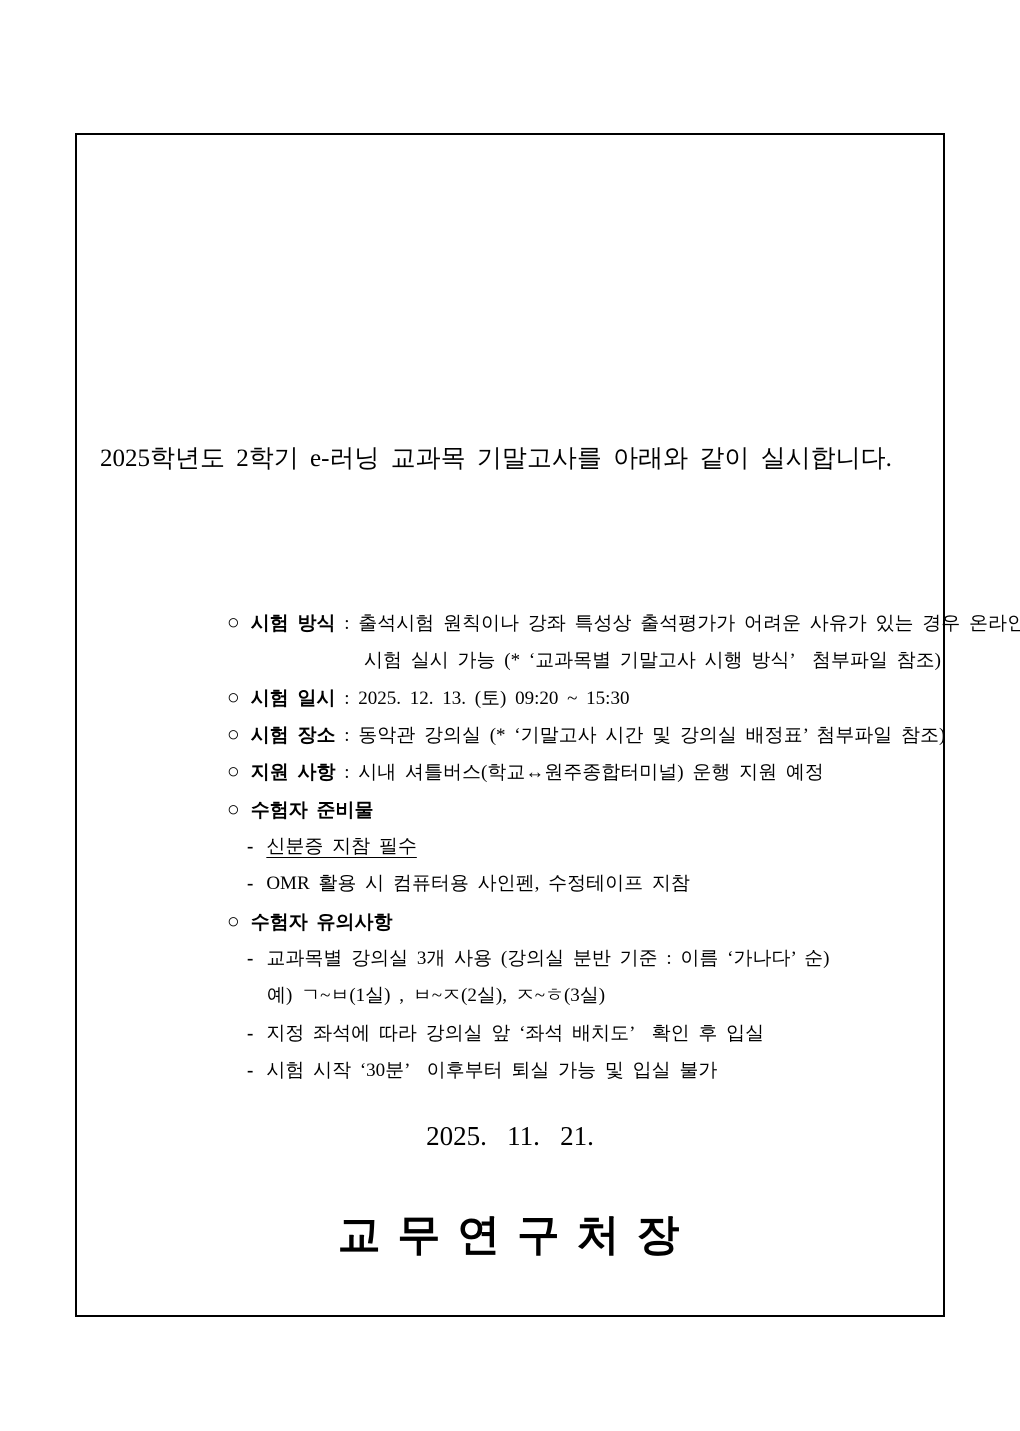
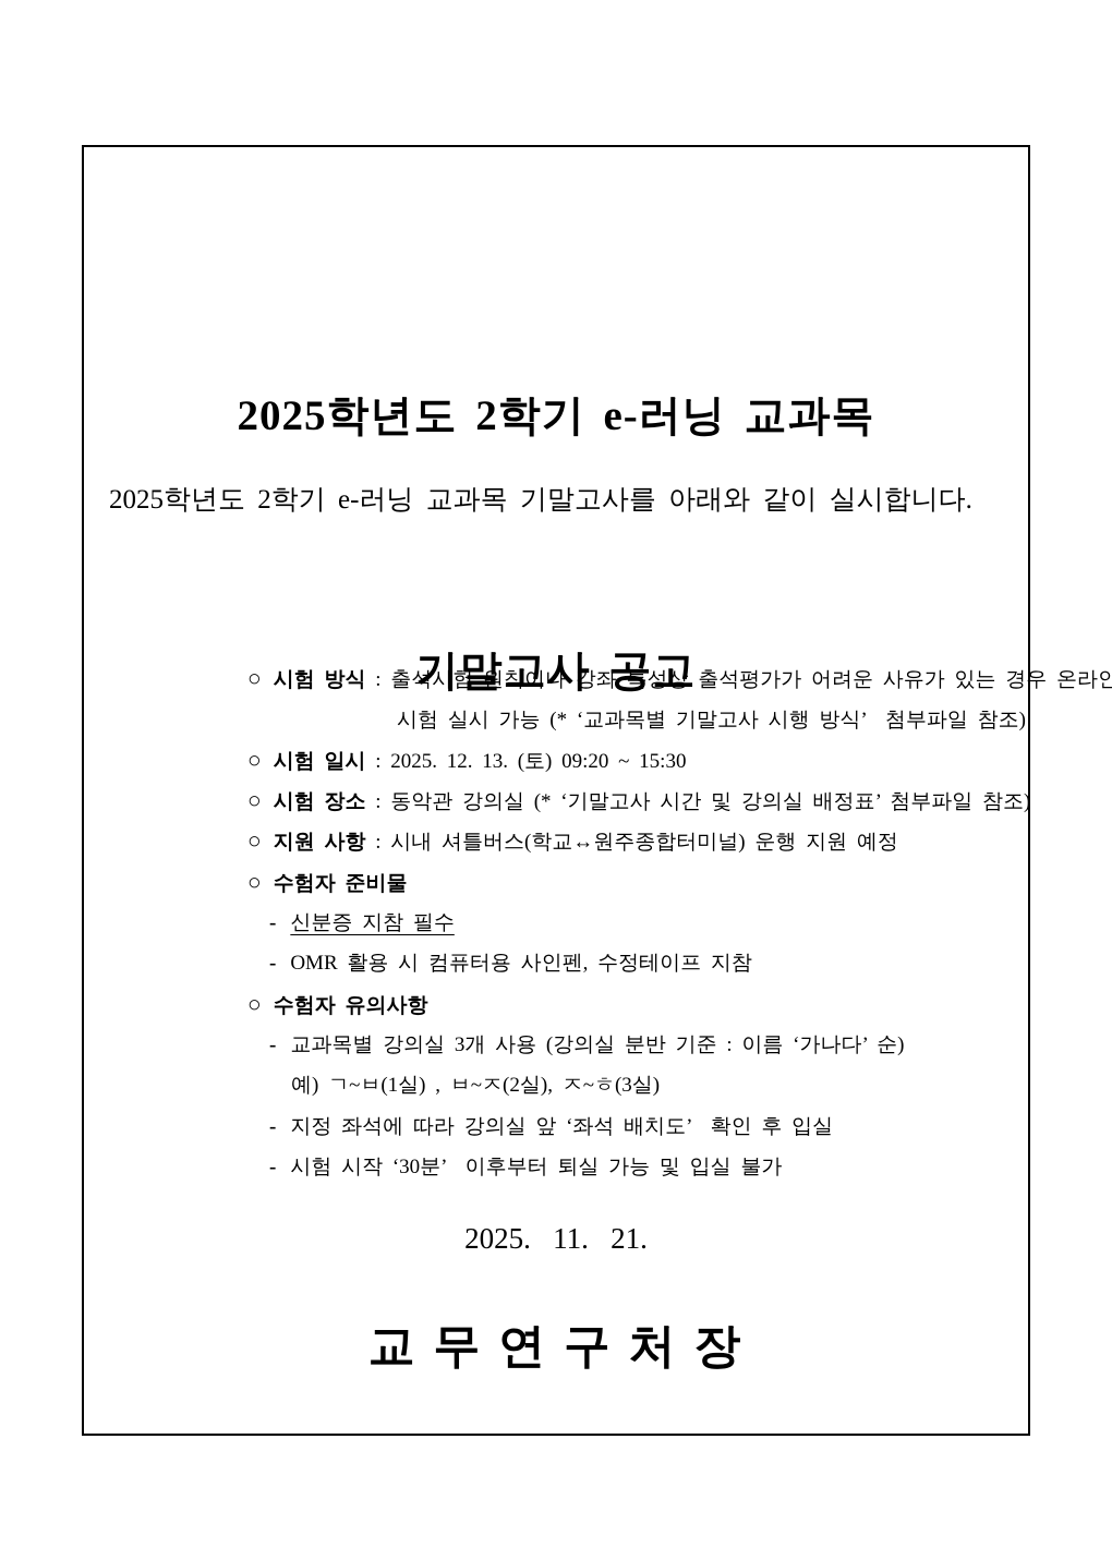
+ 2025학년도 2학기 e-러닝 교과목
+ 기말고사 공고
  2025학년도 2학기 e-러닝 교과목 기말고사를 아래와 같이 실시합니다.
  ○ 시험 방식 : 출석시험 원칙이나 강좌 특성상 출석평가가 어려운 사유가 있는 경우 온라인
  시험 실시 가능 (* ‘교과목별 기말고사 시행 방식’ 첨부파일 참조)
  ○ 시험 일시 : 2025. 12. 13. (토) 09:20 ~ 15:30
  ○ 시험 장소 : 동악관 강의실 (* ‘기말고사 시간 및 강의실 배정표’ 첨부파일 참조)
  ○ 지원 사항 : 시내 셔틀버스(학교↔원주종합터미널) 운행 지원 예정
  ○ 수험자 준비물
  - 신분증 지참 필수
  - OMR 활용 시 컴퓨터용 사인펜, 수정테이프 지참
  ○ 수험자 유의사항
  - 교과목별 강의실 3개 사용 (강의실 분반 기준 : 이름 ‘가나다’ 순)
  예) ㄱ~ㅂ(1실) , ㅂ~ㅈ(2실), ㅈ~ㅎ(3실)
  - 지정 좌석에 따라 강의실 앞 ‘좌석 배치도’ 확인 후 입실
  - 시험 시작 ‘30분’ 이후부터 퇴실 가능 및 입실 불가
  2025. 11. 21.
  교 무 연 구 처 장
